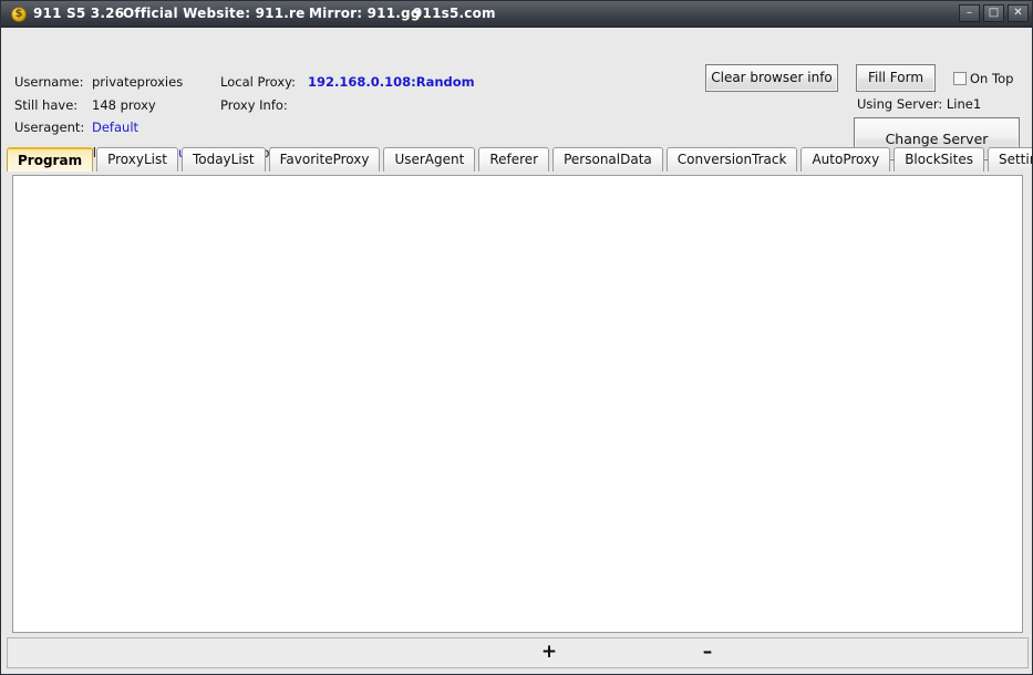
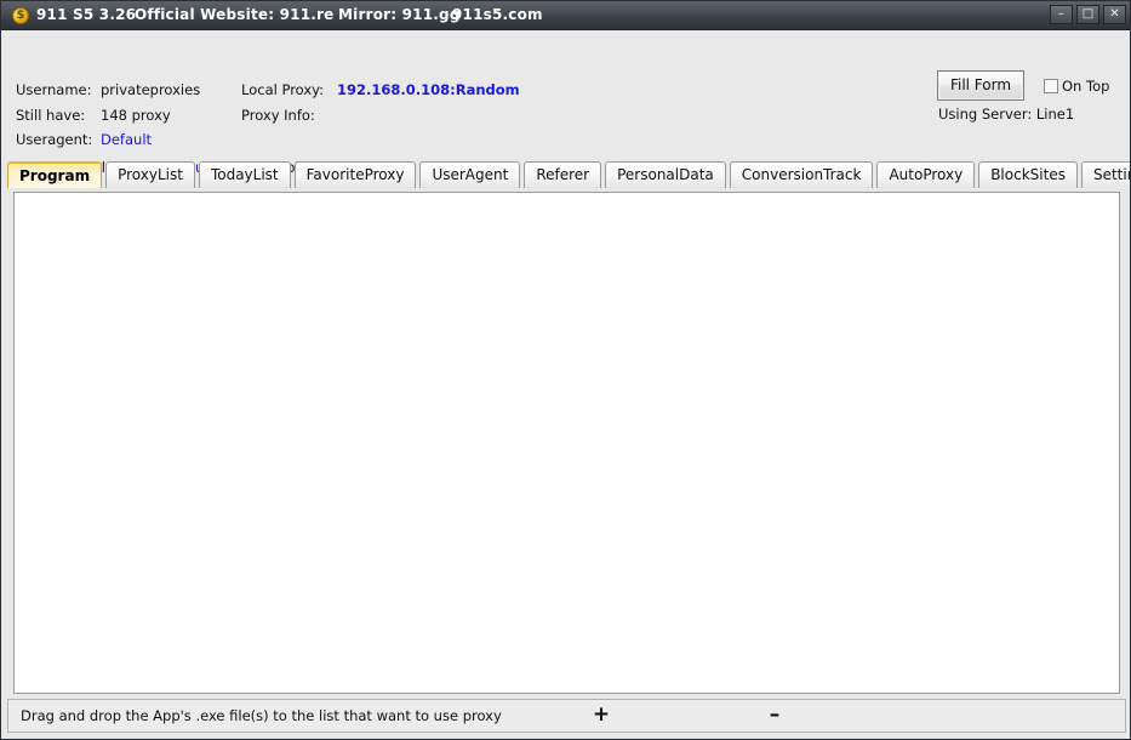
  $
  911 S5 3.26
  Official Website: 911.re
  Mirror: 911.gg
  911s5.com
  –
  □
  ✕
  Username:
  privateproxies
  Local Proxy:
  192.168.0.108:Random
  Still have:
  148 proxy
  Proxy Info:
  Useragent:
  Default
- Clear browser info
  Fill Form
  On Top
  Using Server: Line1
- Change Server
  Program
  ProxyList
  TodayList
  FavoriteProxy
  UserAgent
  Referer
  PersonalData
  ConversionTrack
  AutoProxy
  BlockSites
+ Drag and drop the App's .exe file(s) to the list that want to use proxy
  +
  –
